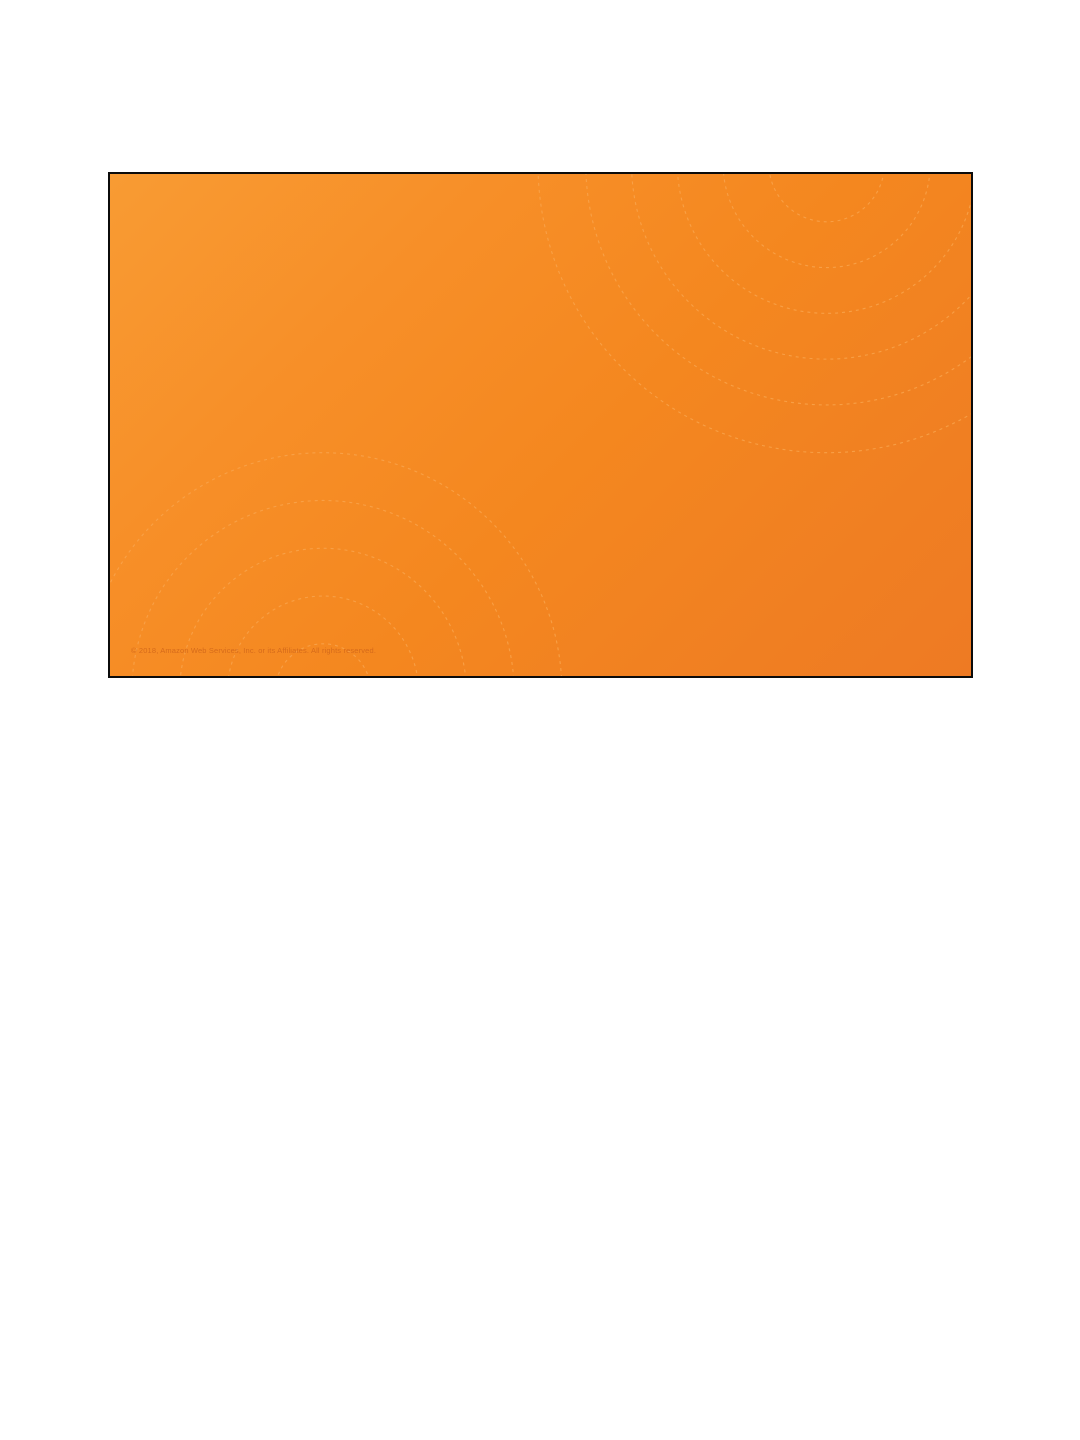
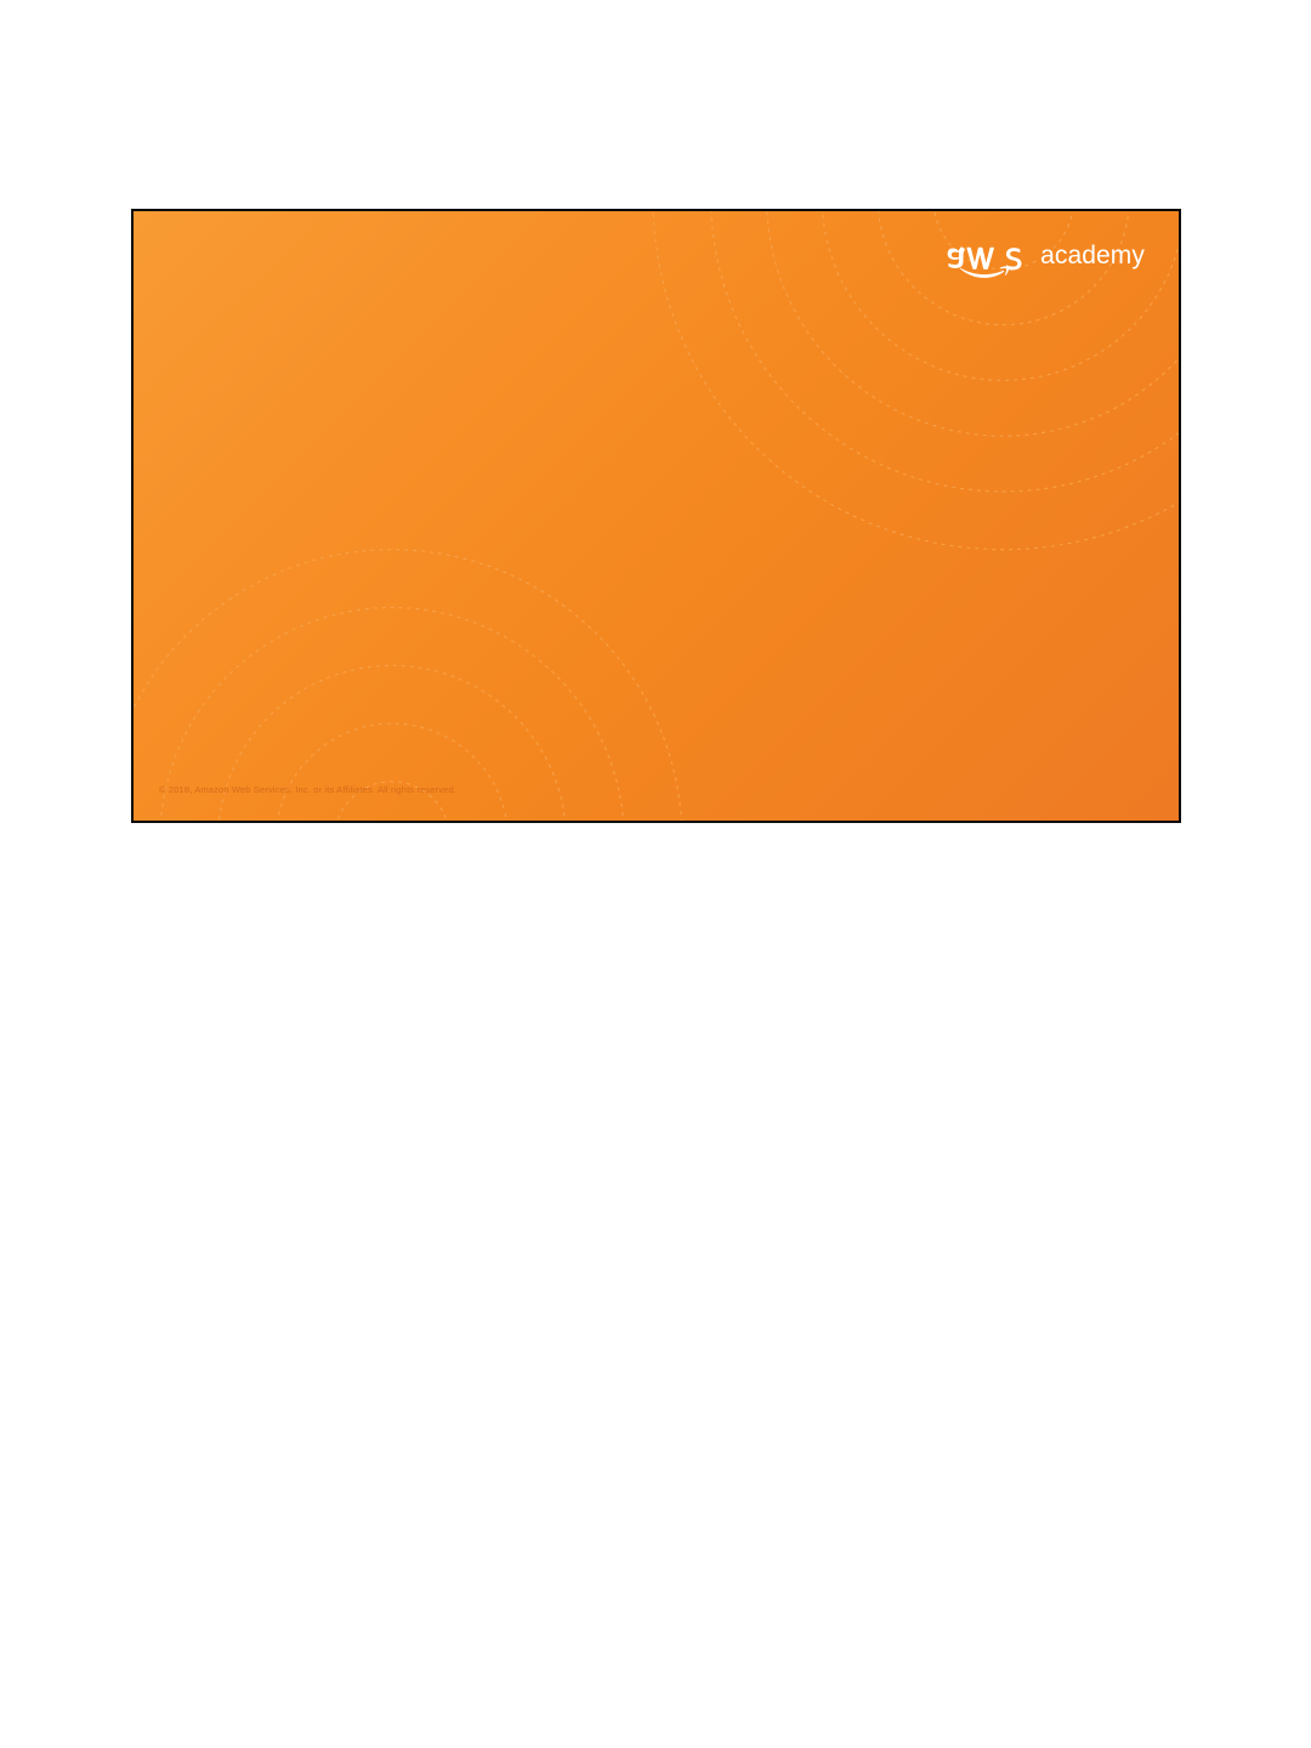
+ academy
  © 2018, Amazon Web Services, Inc. or its Affiliates. All rights reserved.
